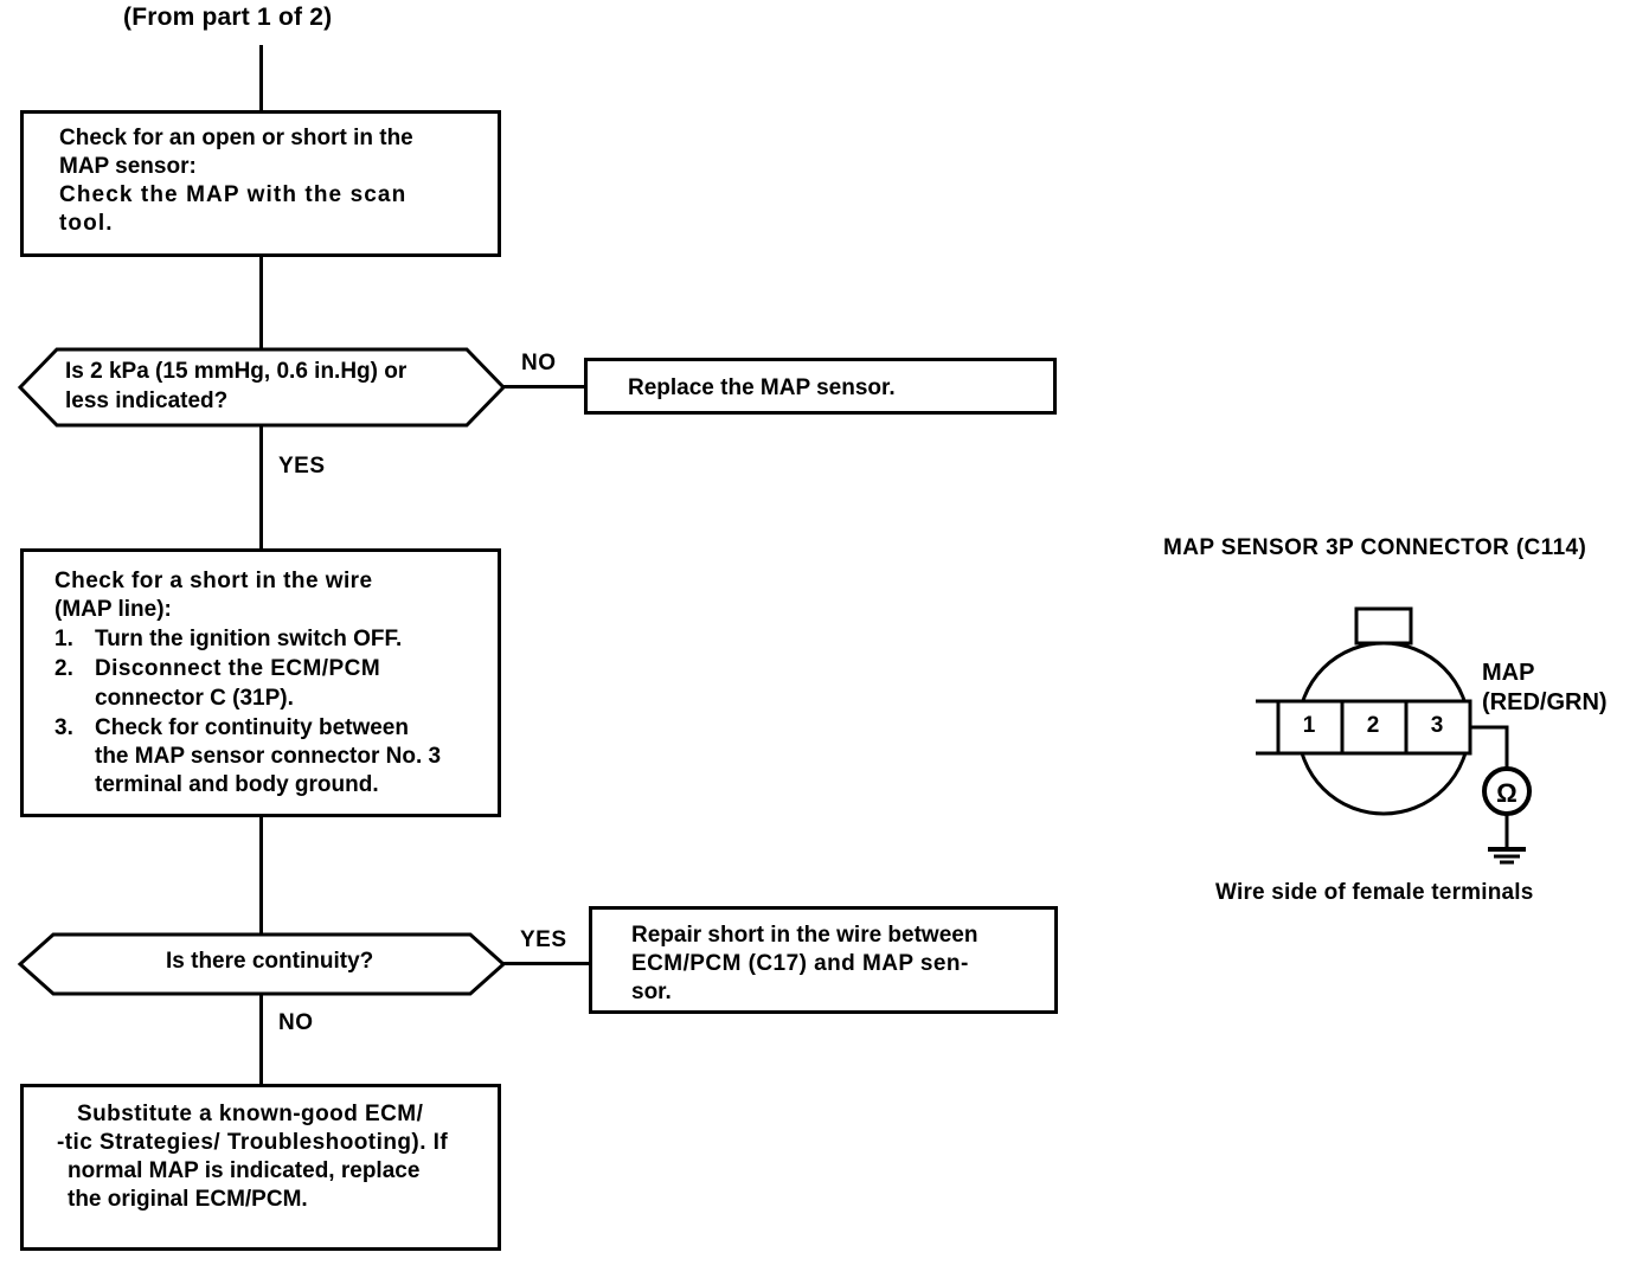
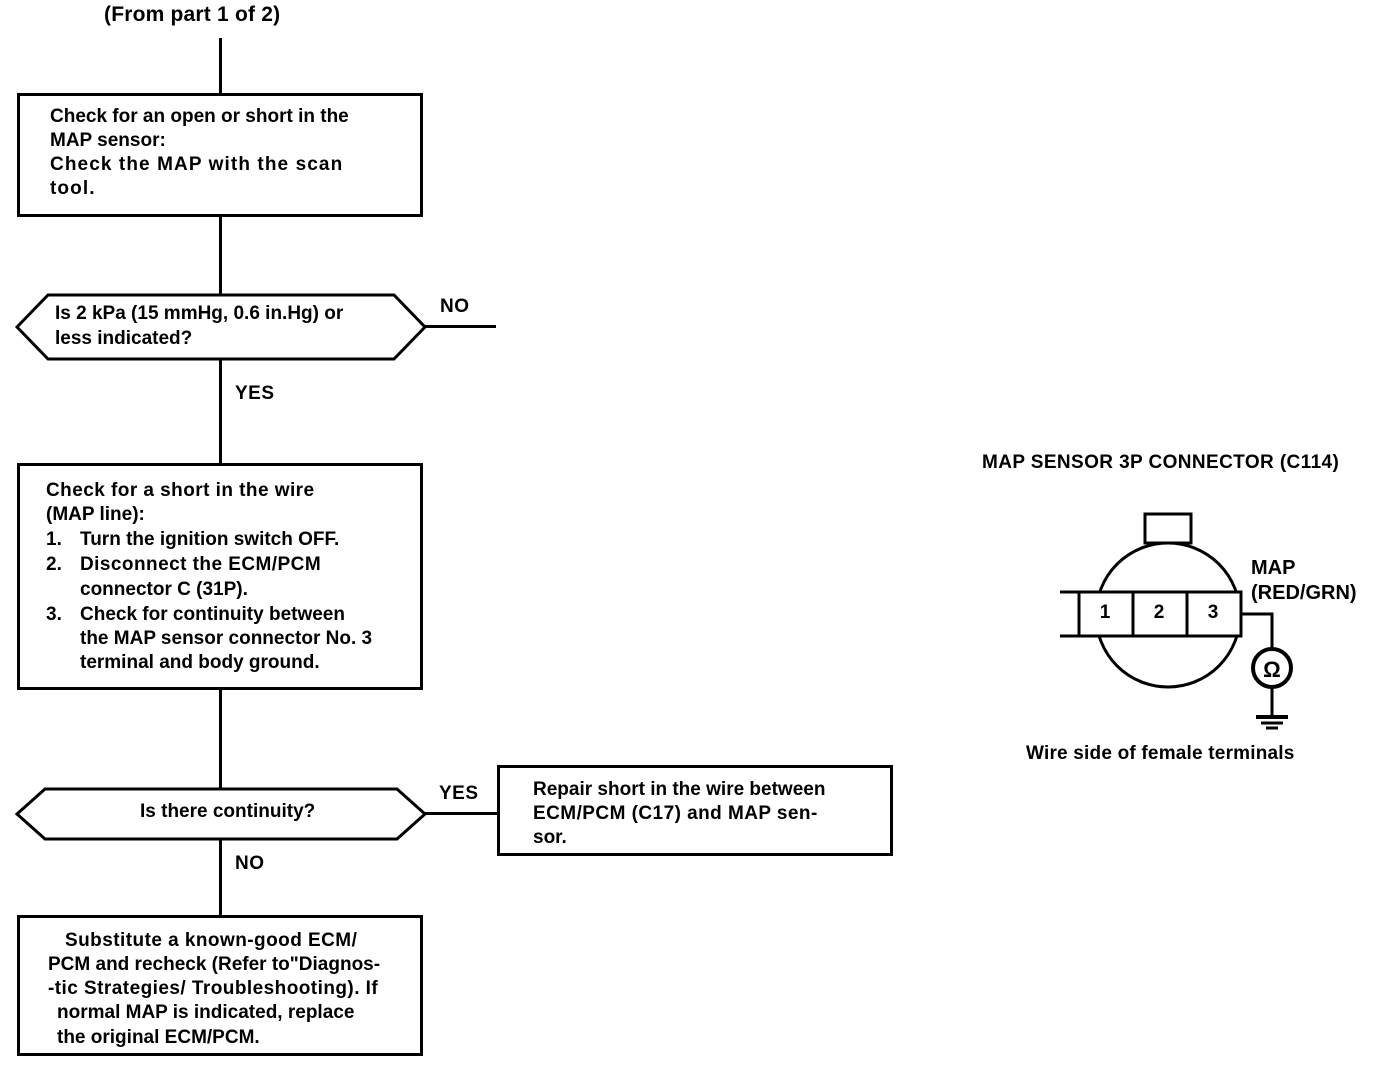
  (From part 1 of 2)
  Check for an open or short in the
  MAP sensor:
  Check the MAP with the scan
  tool.
  Is 2 kPa (15 mmHg, 0.6 in.Hg) or
  less indicated?
  NO
- Replace the MAP sensor.
  YES
  Check for a short in the wire
  (MAP line):
  1.
  Turn the ignition switch OFF.
  2.
  Disconnect the ECM/PCM
  connector C (31P).
  3.
  Check for continuity between
  the MAP sensor connector No. 3
  terminal and body ground.
  Is there continuity?
  YES
  Repair short in the wire between
  ECM/PCM (C17) and MAP sen-
  sor.
  NO
  Substitute a known-good ECM/
+ PCM and recheck (Refer to"Diagnos-
  -tic Strategies/ Troubleshooting). If
  normal MAP is indicated, replace
  the original ECM/PCM.
  MAP SENSOR 3P CONNECTOR (C114)
  Ω
  1
  2
  3
  MAP
  (RED/GRN)
  Wire side of female terminals
